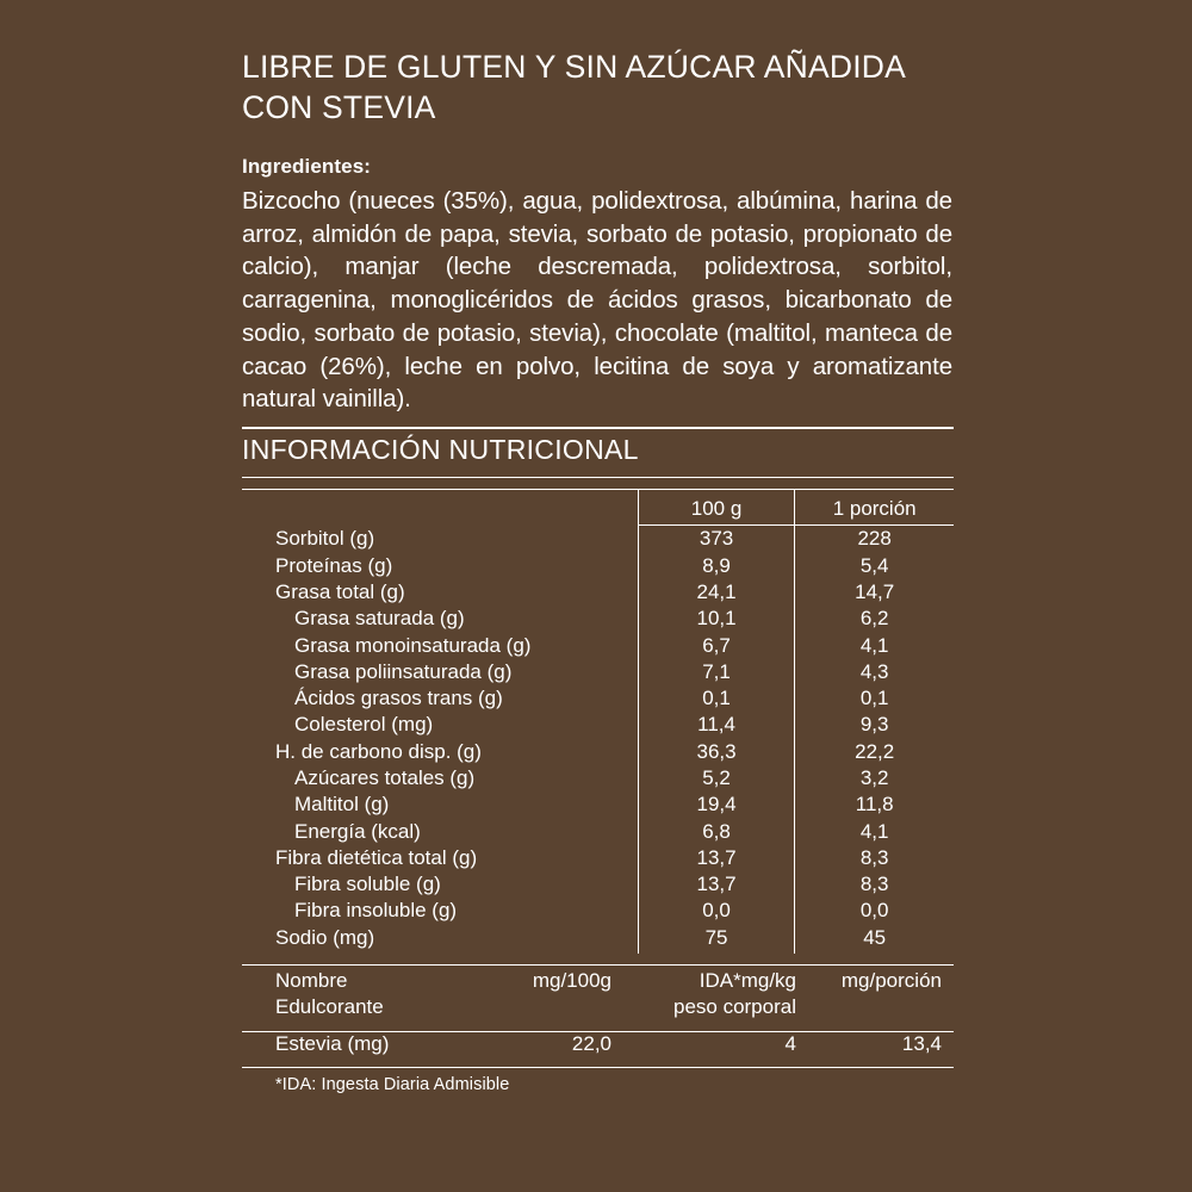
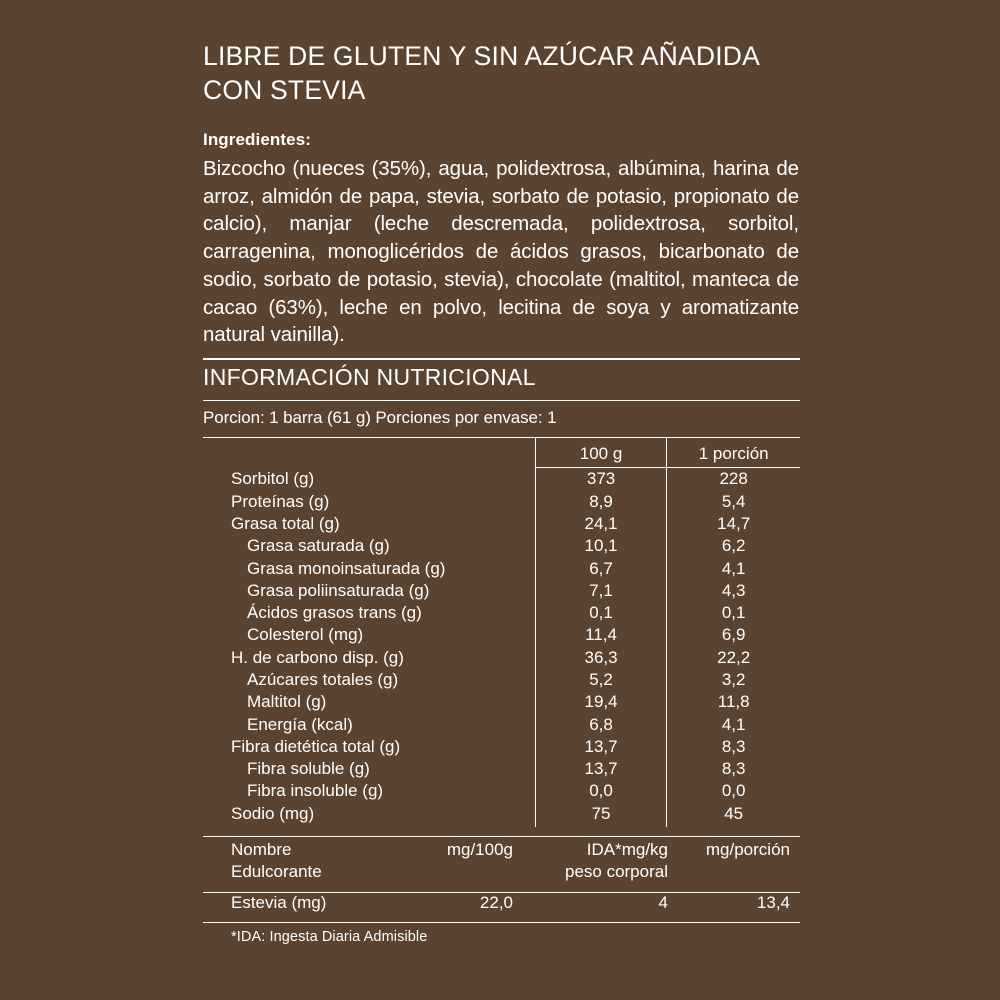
  LIBRE DE GLUTEN Y SIN AZÚCAR AÑADIDA CON STEVIA
  Ingredientes:
- Bizcocho (nueces (35%), agua, polidextrosa, albúmina, harina de arroz, almidón de papa, stevia, sorbato de potasio, propionato de calcio), manjar (leche descremada, polidextrosa, sorbitol, carragenina, monoglicéridos de ácidos grasos, bicarbonato de sodio, sorbato de potasio, stevia), chocolate (maltitol, manteca de cacao (26%), leche en polvo, lecitina de soya y aromatizante natural vainilla).
+ Bizcocho (nueces (35%), agua, polidextrosa, albúmina, harina de arroz, almidón de papa, stevia, sorbato de potasio, propionato de calcio), manjar (leche descremada, polidextrosa, sorbitol, carragenina, monoglicéridos de ácidos grasos, bicarbonato de sodio, sorbato de potasio, stevia), chocolate (maltitol, manteca de cacao (63%), leche en polvo, lecitina de soya y aromatizante natural vainilla).
  INFORMACIÓN NUTRICIONAL
+ Porcion: 1 barra (61 g) Porciones por envase: 1
  	100 g	1 porción
  Sorbitol (g)	373	228
  Proteínas (g)	8,9	5,4
  Grasa total (g)	24,1	14,7
  Grasa saturada (g)	10,1	6,2
  Grasa monoinsaturada (g)	6,7	4,1
  Grasa poliinsaturada (g)	7,1	4,3
  Ácidos grasos trans (g)	0,1	0,1
- Colesterol (mg)	11,4	9,3
+ Colesterol (mg)	11,4	6,9
  H. de carbono disp. (g)	36,3	22,2
  Azúcares totales (g)	5,2	3,2
  Maltitol (g)	19,4	11,8
  Energía (kcal)	6,8	4,1
  Fibra dietética total (g)	13,7	8,3
  Fibra soluble (g)	13,7	8,3
  Fibra insoluble (g)	0,0	0,0
  Sodio (mg)	75	45
  Nombre Edulcorante	mg/100g	IDA*mg/kg peso corporal	mg/porción
  Estevia (mg)	22,0	4	13,4
  *IDA: Ingesta Diaria Admisible
